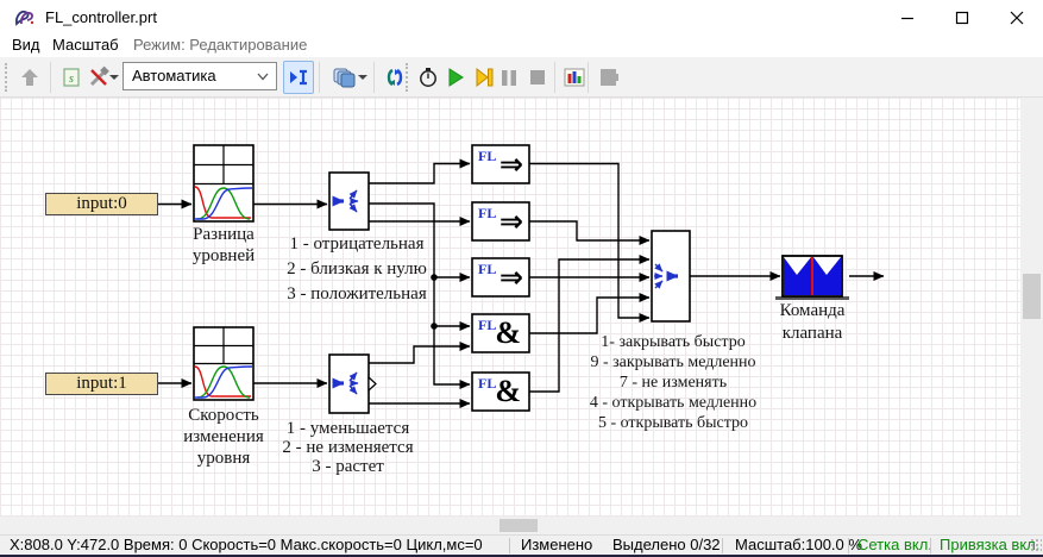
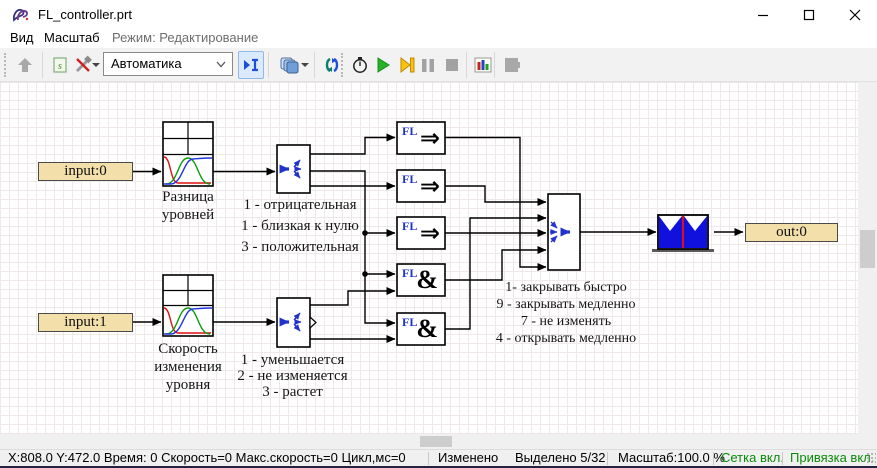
  FL_controller.prt
  Вид
  Масштаб
  Режим: Редактирование
  s
  Автоматика
  input:0
  input:1
+ out:0
  FL
  ⇒
  FL
  ⇒
  FL
  ⇒
  FL
  &
  FL
  &
  Разница
  уровней
  Скорость
  изменения
  уровня
  1 - отрицательная
- 2 - близкая к нулю
+ 1 - близкая к нулю
  3 - положительная
  1 - уменьшается
  2 - не изменяется
  3 - растет
  1- закрывать быстро
  9 - закрывать медленно
  7 - не изменять
  4 - открывать медленно
- 5 - открывать быстро
- Команда
- клапана
  X:808.0 Y:472.0 Время: 0 Скорость=0 Макс.скорость=0 Цикл,мс=0
  Изменено
- Выделено 0/32
+ Выделено 5/32
  Масштаб:100.0 %
  Сетка вкл
  Привязка вк
